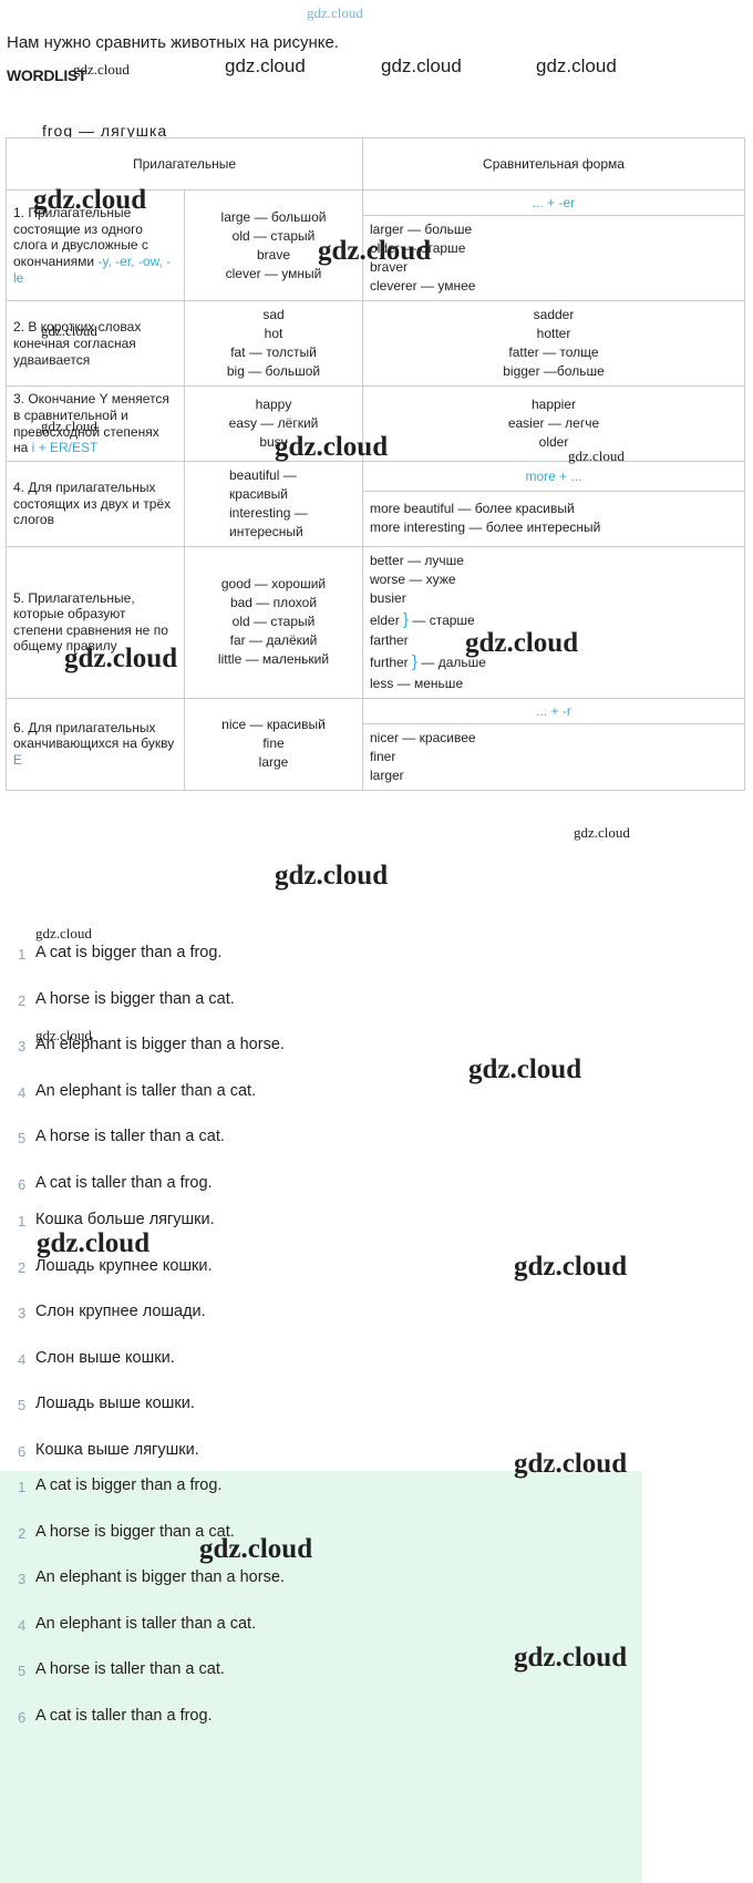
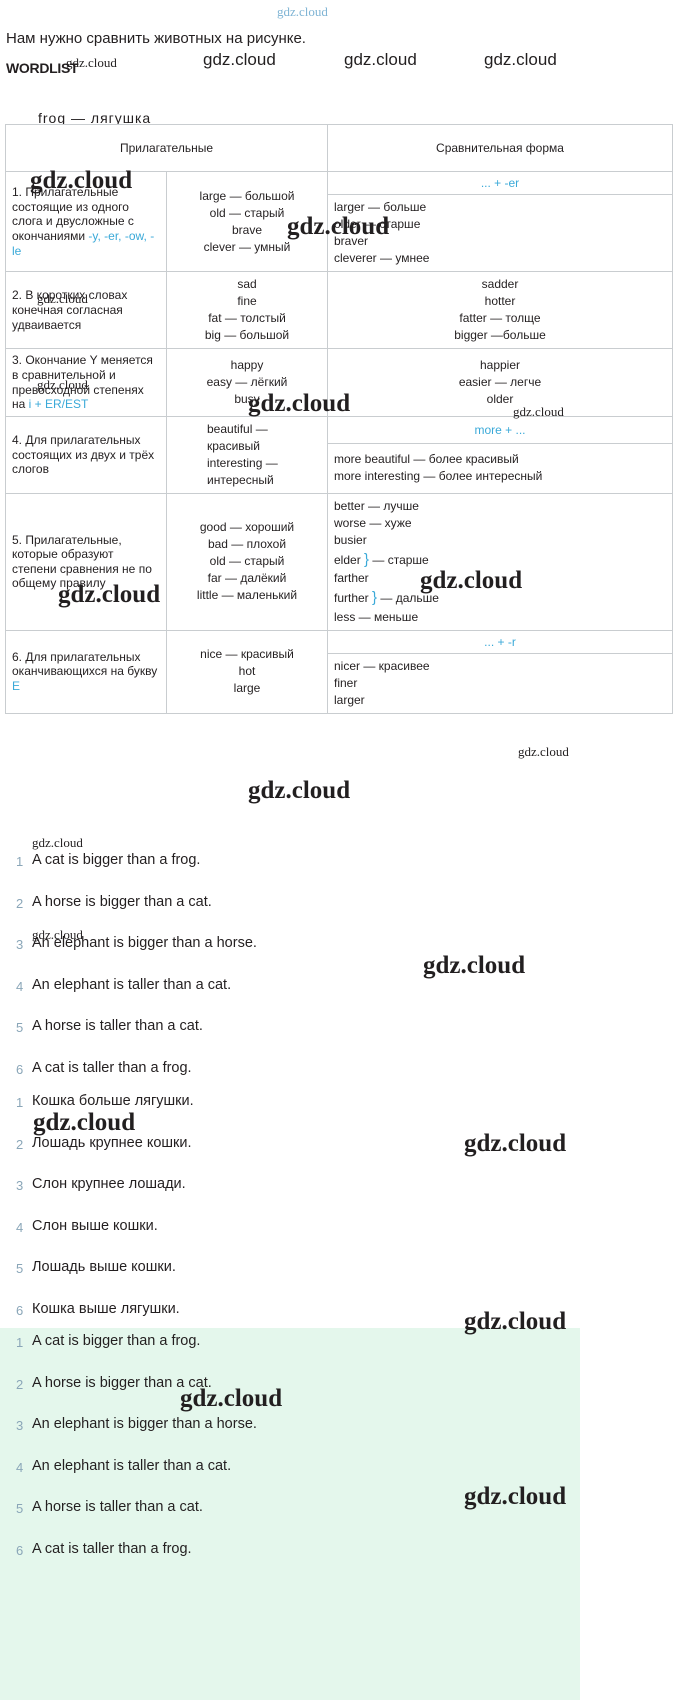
  Нам нужно сравнить животных на рисунке.
  WORDLIST
  frog — лягушка
  Прилагательные	Сравнительная форма
  1. Прилагательные состоящие из одного слога и двусложные с окончаниями -y, -er, -ow, -le	large — большой old — старый brave clever — умный	... + -er
  larger — больше older — старше braver cleverer — умнее
- 2. В коротких словах конечная согласная удваивается	sad hot fat — толстый big — большой	sadder hotter fatter — толще bigger —больше
+ 2. В коротких словах конечная согласная удваивается	sad fine fat — толстый big — большой	sadder hotter fatter — толще bigger —больше
  3. Окончание Y меняется в сравнительной и превосходной степенях на i + ER/EST	happy easy — лёгкий busy	happier easier — легче older
  4. Для прилагательных состоящих из двух и трёх слогов	beautiful — красивый interesting — интересный	more + ...
  more beautiful — более красивый more interesting — более интересный
  5. Прилагательные, которые образуют степени сравнения не по общему правилу	good — хороший bad — плохой old — старый far — далёкий little — маленький	better — лучше worse — хуже busier elder } — старше farther further } — дальше less — меньше
- 6. Для прилагательных оканчивающихся на букву E	nice — красивый fine large	... + -r
+ 6. Для прилагательных оканчивающихся на букву E	nice — красивый hot large	... + -r
  nicer — красивее finer larger
  1
  A cat is bigger than a frog.
  2
  A horse is bigger than a cat.
  3
  An elephant is bigger than a horse.
  4
  An elephant is taller than a cat.
  5
  A horse is taller than a cat.
  6
  A cat is taller than a frog.
  1
  Кошка больше лягушки.
  2
  Лошадь крупнее кошки.
  3
  Слон крупнее лошади.
  4
  Слон выше кошки.
  5
  Лошадь выше кошки.
  6
  Кошка выше лягушки.
  1
  A cat is bigger than a frog.
  2
  A horse is bigger than a cat.
  3
  An elephant is bigger than a horse.
  4
  An elephant is taller than a cat.
  5
  A horse is taller than a cat.
  6
  A cat is taller than a frog.
  gdz.cloud
  gdz.cloud
  gdz.cloud
  gdz.cloud
  gdz.cloud
  gdz.cloud
  gdz.cloud
  gdz.cloud
  gdz.cloud
  gdz.cloud
  gdz.cloud
  gdz.cloud
  gdz.cloud
  gdz.cloud
  gdz.cloud
  gdz.cloud
  gdz.cloud
  gdz.cloud
  gdz.cloud
  gdz.cloud
  gdz.cloud
  gdz.cloud
  gdz.cloud
